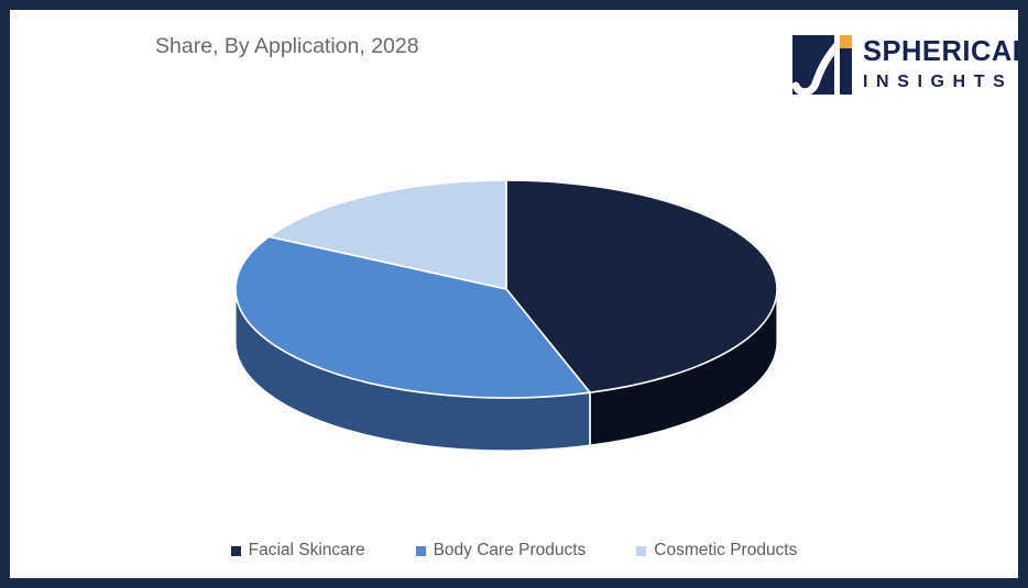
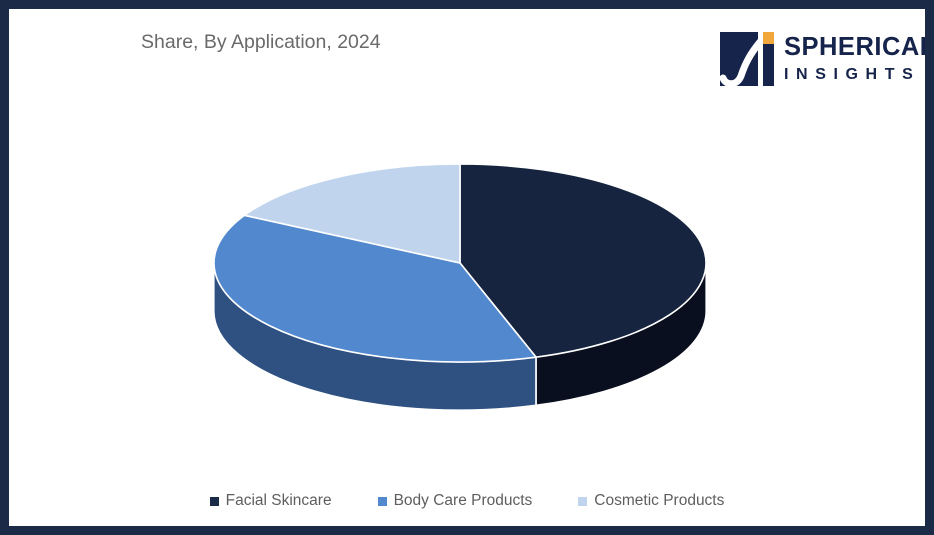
- Share, By Application, 2028
+ Share, By Application, 2024
  SPHERICA
  INSIGHTS
  Facial Skincare
  Body Care Products
  Cosmetic Products
